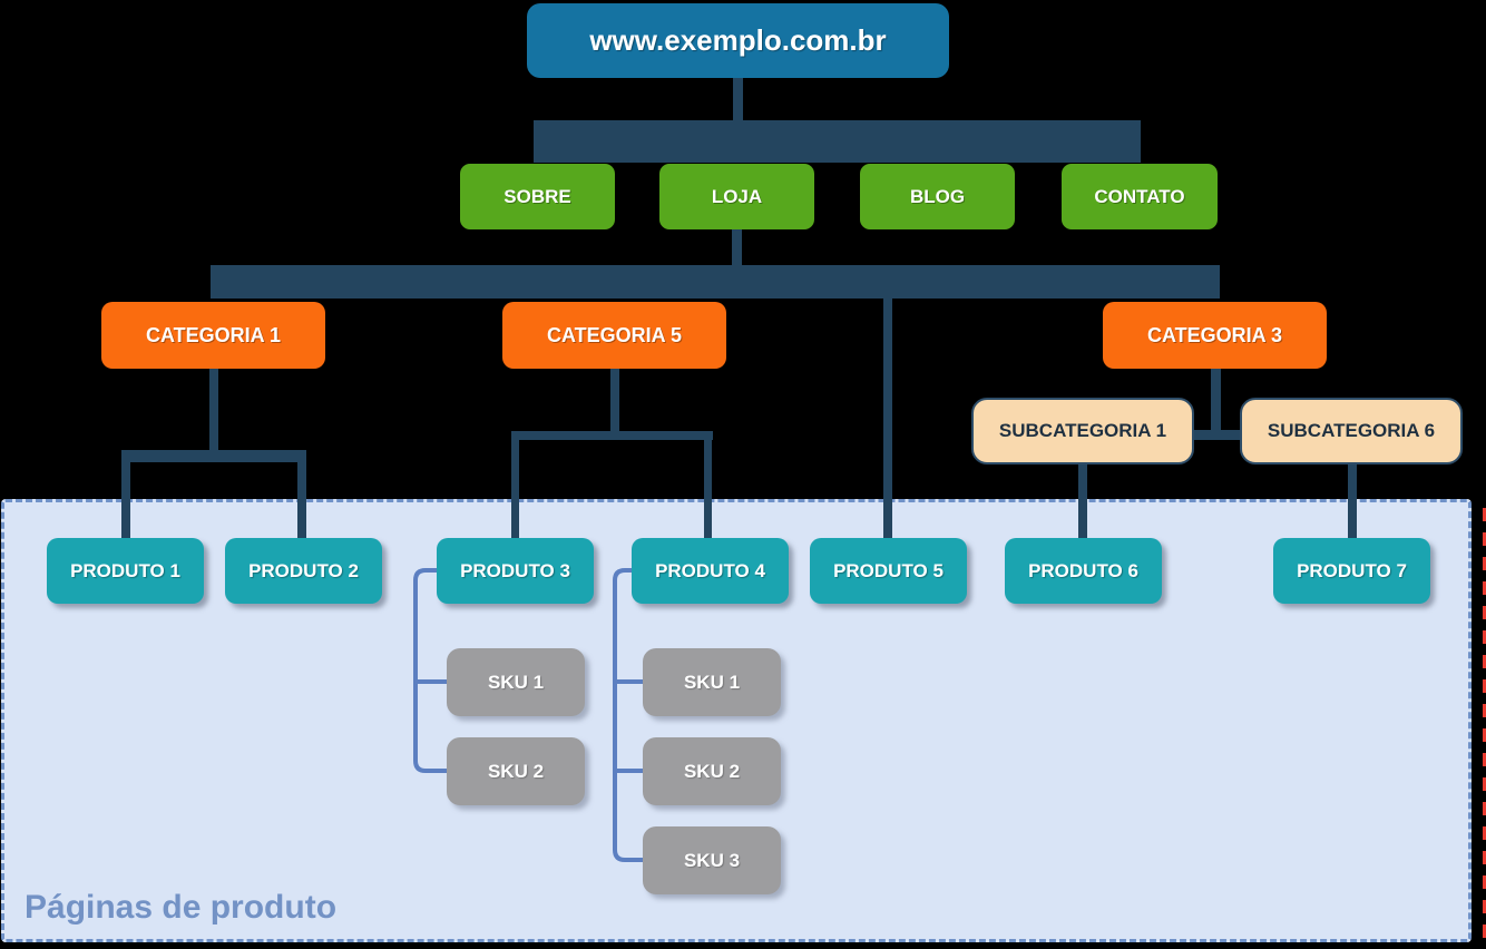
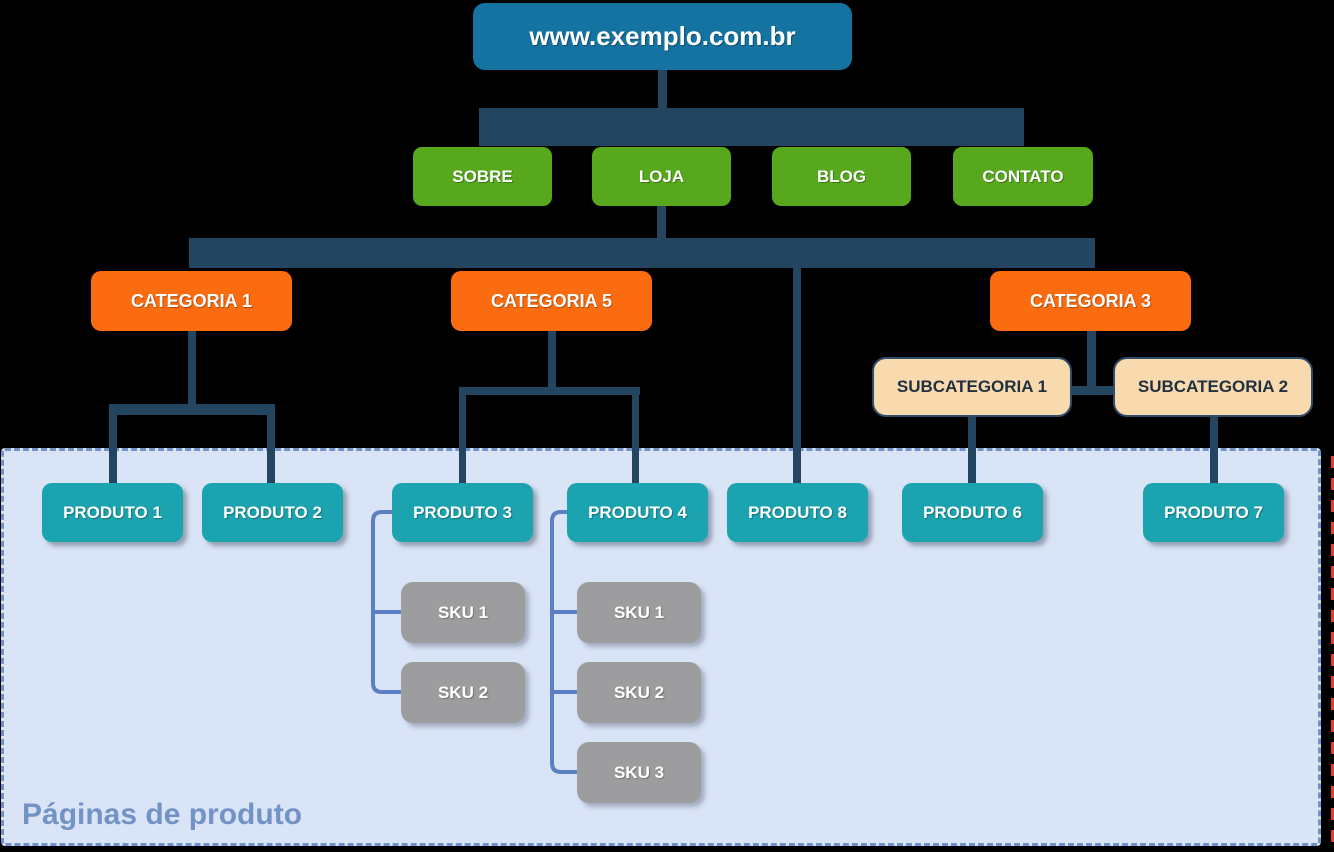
  Páginas de produto
  www.exemplo.com.br
  SOBRE
  LOJA
  BLOG
  CONTATO
  CATEGORIA 1
  CATEGORIA 5
  CATEGORIA 3
  SUBCATEGORIA 1
- SUBCATEGORIA 6
+ SUBCATEGORIA 2
  PRODUTO 1
  PRODUTO 2
  PRODUTO 3
  PRODUTO 4
- PRODUTO 5
+ PRODUTO 8
  PRODUTO 6
  PRODUTO 7
  SKU 1
  SKU 2
  SKU 1
  SKU 2
  SKU 3
